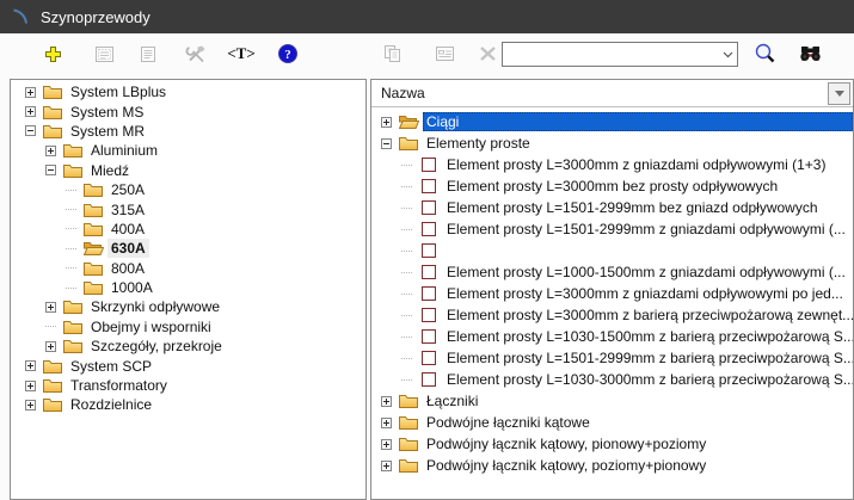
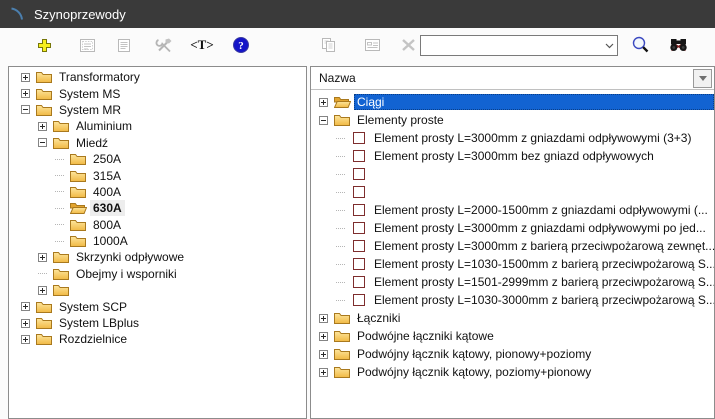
  Szynoprzewody
  <T>
  ?
- System LBplus
+ Transformatory
  System MS
  System MR
  Aluminium
  Miedź
  250A
  315A
  400A
  630A
  800A
  1000A
  Skrzynki odpływowe
  Obejmy i wsporniki
- Szczegóły, przekroje
  System SCP
- Transformatory
+ System LBplus
  Rozdzielnice
  Nazwa
  Ciągi
  Elementy proste
- Element prosty L=3000mm z gniazdami odpływowymi (1+3)
+ Element prosty L=3000mm z gniazdami odpływowymi (3+3)
- Element prosty L=3000mm bez prosty odpływowych
+ Element prosty L=3000mm bez gniazd odpływowych
- Element prosty L=1501-2999mm bez gniazd odpływowych
- Element prosty L=1501-2999mm z gniazdami odpływowymi (...
- Element prosty L=1000-1500mm z gniazdami odpływowymi (...
+ Element prosty L=2000-1500mm z gniazdami odpływowymi (...
  Element prosty L=3000mm z gniazdami odpływowymi po jed...
  Element prosty L=3000mm z barierą przeciwpożarową zewnęt...
  Element prosty L=1030-1500mm z barierą przeciwpożarową S..
  Element prosty L=1501-2999mm z barierą przeciwpożarową S..
  Element prosty L=1030-3000mm z barierą przeciwpożarową S..
  Łączniki
  Podwójne łączniki kątowe
  Podwójny łącznik kątowy, pionowy+poziomy
  Podwójny łącznik kątowy, poziomy+pionowy
